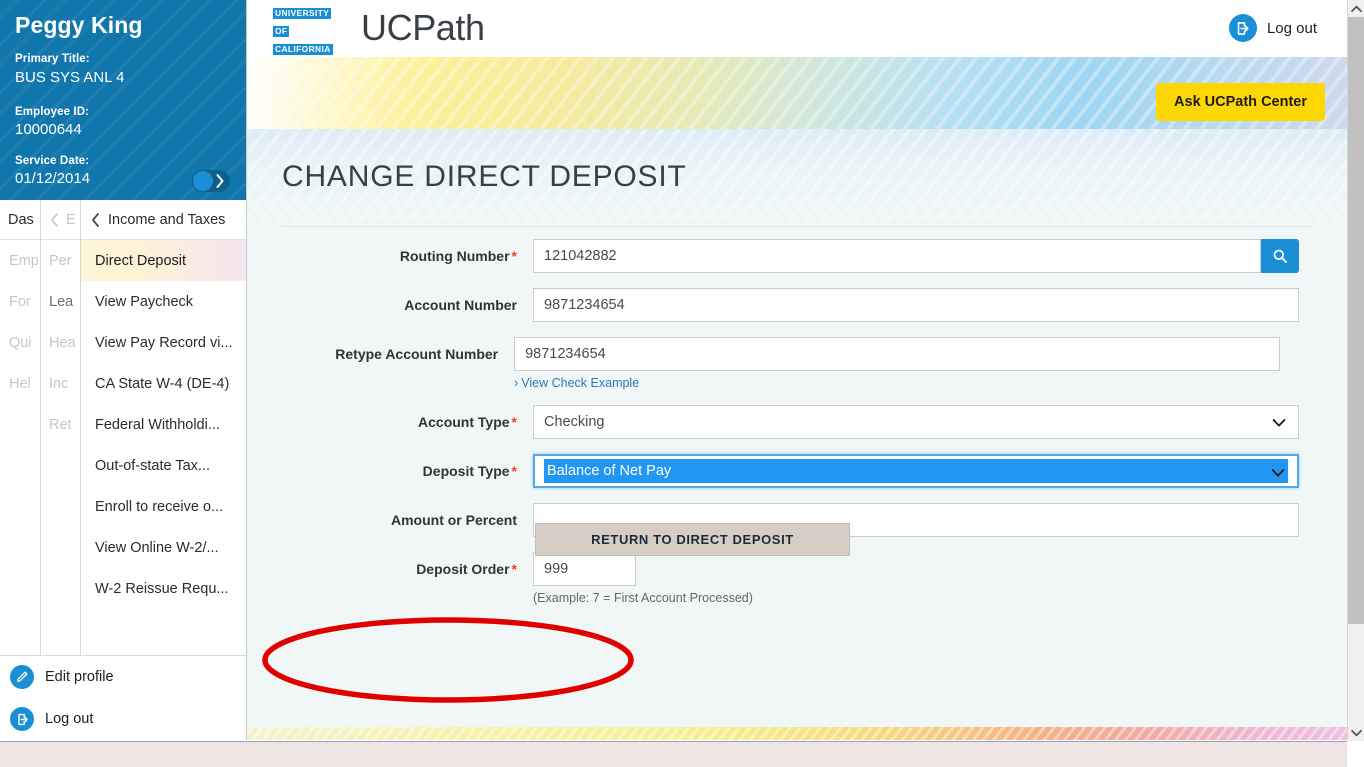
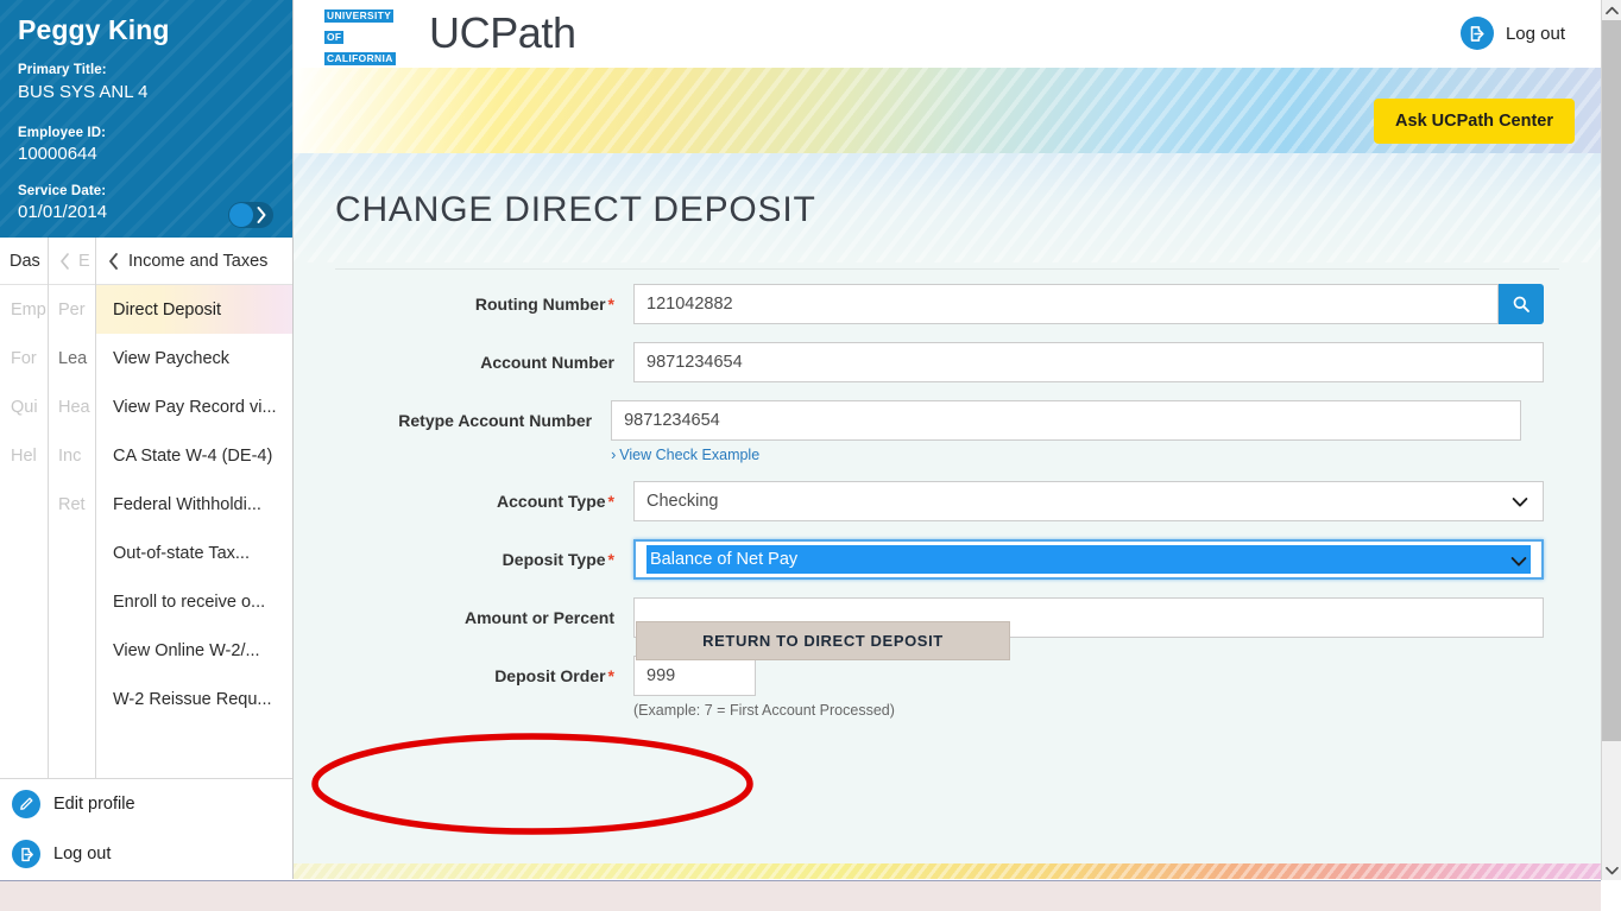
  Peggy King
  Primary Title:
  BUS SYS ANL 4
  Employee ID:
  10000644
  Service Date:
- 01/12/2014
+ 01/01/2014
  Das
  Emp
  For
  Qui
  Hel
  E
  Per
  Lea
  Hea
  Inc
  Ret
  Income and Taxes
  Direct Deposit
  View Paycheck
  View Pay Record vi...
  CA State W-4 (DE-4)
  Federal Withholdi...
  Out-of-state Tax...
  Enroll to receive o...
  View Online W-2/...
  W-2 Reissue Requ...
  Edit profile
  Log out
  UNIVERSITY
  OF
  CALIFORNIA
  UCPath
  Log out
  Ask UCPath Center
  CHANGE DIRECT DEPOSIT
  Routing Number *
  121042882
  Account Number
  9871234654
  Retype Account Number
  9871234654 › View Check Example
  Account Type *
  Checking
  Deposit Type *
  Balance of Net Pay
  Amount or Percent
  Deposit Order *
  999
  (Example: 7 = First Account Processed)
  RETURN TO DIRECT DEPOSIT
